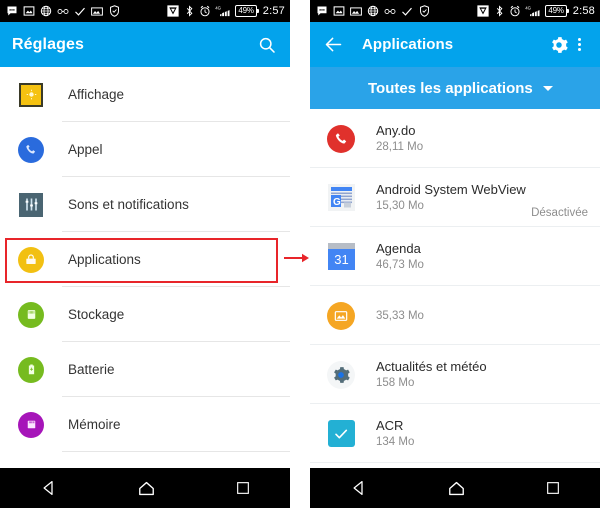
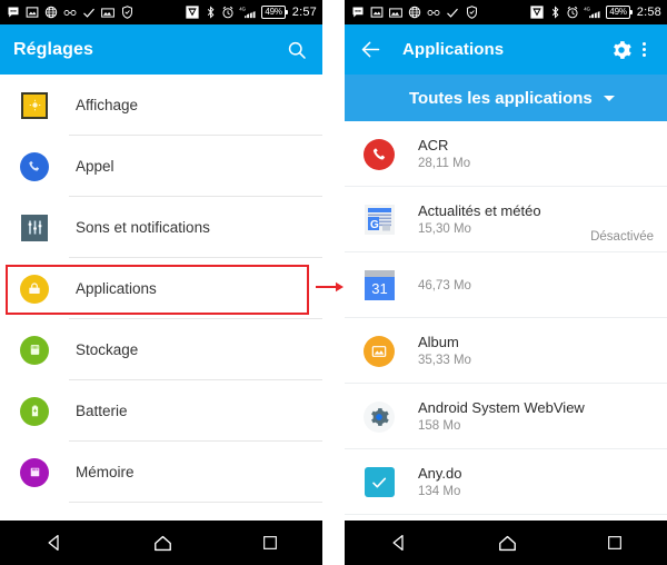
  49
  %
  2:57
  Réglages
  Affichage
  Appel
  Sons et notifications
  Applications
  Stockage
  Batterie
  Mémoire
  49
  %
  2:58
  Applications
  Toutes les applications
- Any.do
+ ACR
  28,11 Mo
  G
- Android System WebView
+ Actualités et météo
  15,30 Mo
  Désactivée
  31
- Agenda
  46,73 Mo
+ Album
  35,33 Mo
- Actualités et météo
+ Android System WebView
  158 Mo
- ACR
+ Any.do
  134 Mo
